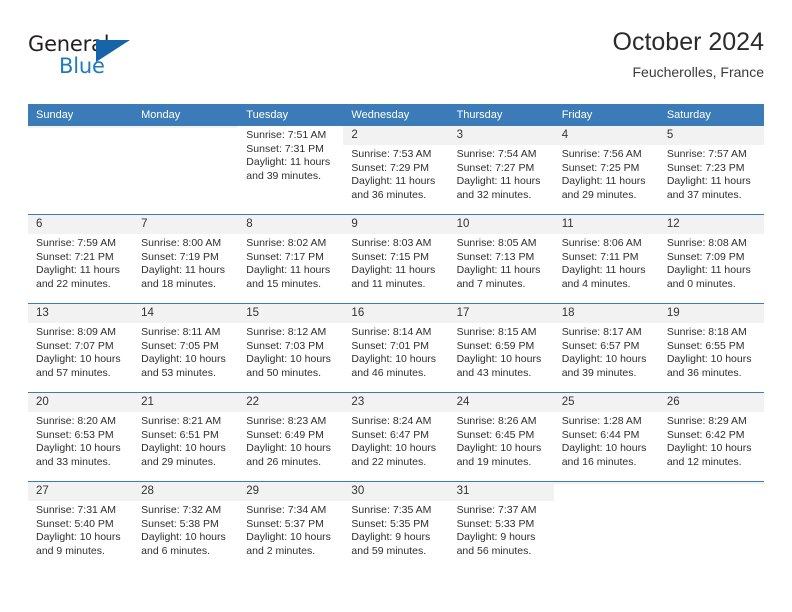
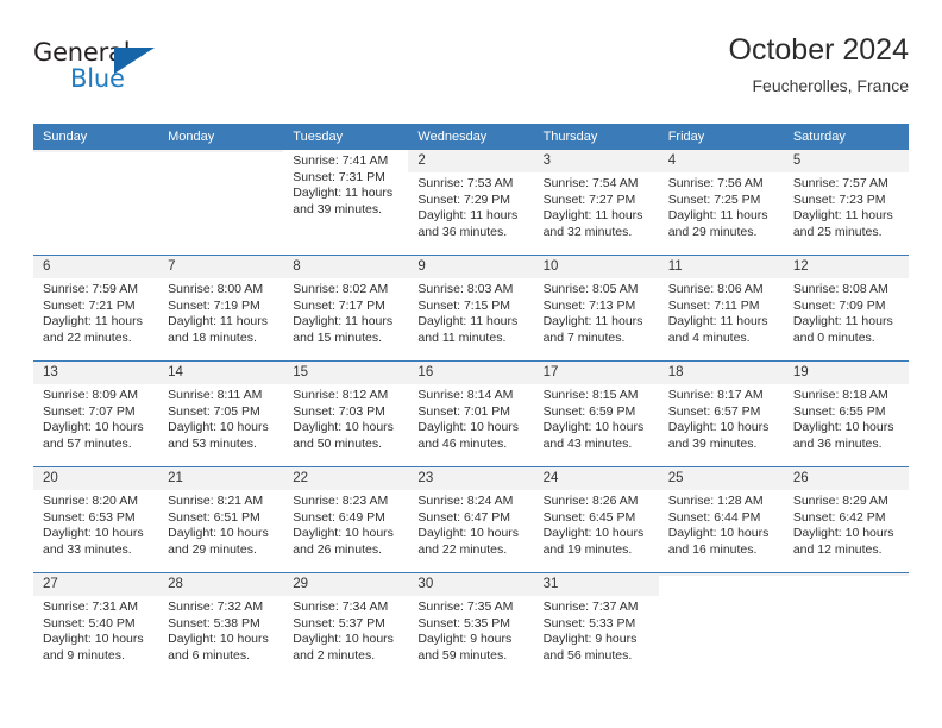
  General
  Blue
  October 2024
  Feucherolles, France
  Sunday
  Monday
  Tuesday
  Wednesday
  Thursday
  Friday
  Saturday
- Sunrise: 7:51 AM
+ Sunrise: 7:41 AM
  Sunset: 7:31 PM
  Daylight: 11 hours
  and 39 minutes.
  2
  Sunrise: 7:53 AM
  Sunset: 7:29 PM
  Daylight: 11 hours
  and 36 minutes.
  3
  Sunrise: 7:54 AM
  Sunset: 7:27 PM
  Daylight: 11 hours
  and 32 minutes.
  4
  Sunrise: 7:56 AM
  Sunset: 7:25 PM
  Daylight: 11 hours
  and 29 minutes.
  5
  Sunrise: 7:57 AM
  Sunset: 7:23 PM
  Daylight: 11 hours
- and 37 minutes.
+ and 25 minutes.
  6
  Sunrise: 7:59 AM
  Sunset: 7:21 PM
  Daylight: 11 hours
  and 22 minutes.
  7
  Sunrise: 8:00 AM
  Sunset: 7:19 PM
  Daylight: 11 hours
  and 18 minutes.
  8
  Sunrise: 8:02 AM
  Sunset: 7:17 PM
  Daylight: 11 hours
  and 15 minutes.
  9
  Sunrise: 8:03 AM
  Sunset: 7:15 PM
  Daylight: 11 hours
  and 11 minutes.
  10
  Sunrise: 8:05 AM
  Sunset: 7:13 PM
  Daylight: 11 hours
  and 7 minutes.
  11
  Sunrise: 8:06 AM
  Sunset: 7:11 PM
  Daylight: 11 hours
  and 4 minutes.
  12
  Sunrise: 8:08 AM
  Sunset: 7:09 PM
  Daylight: 11 hours
  and 0 minutes.
  13
  Sunrise: 8:09 AM
  Sunset: 7:07 PM
  Daylight: 10 hours
  and 57 minutes.
  14
  Sunrise: 8:11 AM
  Sunset: 7:05 PM
  Daylight: 10 hours
  and 53 minutes.
  15
  Sunrise: 8:12 AM
  Sunset: 7:03 PM
  Daylight: 10 hours
  and 50 minutes.
  16
  Sunrise: 8:14 AM
  Sunset: 7:01 PM
  Daylight: 10 hours
  and 46 minutes.
  17
  Sunrise: 8:15 AM
  Sunset: 6:59 PM
  Daylight: 10 hours
  and 43 minutes.
  18
  Sunrise: 8:17 AM
  Sunset: 6:57 PM
  Daylight: 10 hours
  and 39 minutes.
  19
  Sunrise: 8:18 AM
  Sunset: 6:55 PM
  Daylight: 10 hours
  and 36 minutes.
  20
  Sunrise: 8:20 AM
  Sunset: 6:53 PM
  Daylight: 10 hours
  and 33 minutes.
  21
  Sunrise: 8:21 AM
  Sunset: 6:51 PM
  Daylight: 10 hours
  and 29 minutes.
  22
  Sunrise: 8:23 AM
  Sunset: 6:49 PM
  Daylight: 10 hours
  and 26 minutes.
  23
  Sunrise: 8:24 AM
  Sunset: 6:47 PM
  Daylight: 10 hours
  and 22 minutes.
  24
  Sunrise: 8:26 AM
  Sunset: 6:45 PM
  Daylight: 10 hours
  and 19 minutes.
  25
  Sunrise: 1:28 AM
  Sunset: 6:44 PM
  Daylight: 10 hours
  and 16 minutes.
  26
  Sunrise: 8:29 AM
  Sunset: 6:42 PM
  Daylight: 10 hours
  and 12 minutes.
  27
  Sunrise: 7:31 AM
  Sunset: 5:40 PM
  Daylight: 10 hours
  and 9 minutes.
  28
  Sunrise: 7:32 AM
  Sunset: 5:38 PM
  Daylight: 10 hours
  and 6 minutes.
  29
  Sunrise: 7:34 AM
  Sunset: 5:37 PM
  Daylight: 10 hours
  and 2 minutes.
  30
  Sunrise: 7:35 AM
  Sunset: 5:35 PM
  Daylight: 9 hours
  and 59 minutes.
  31
  Sunrise: 7:37 AM
  Sunset: 5:33 PM
  Daylight: 9 hours
  and 56 minutes.
